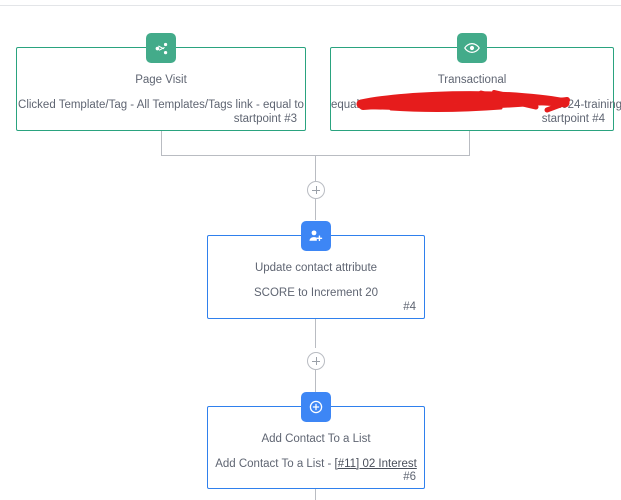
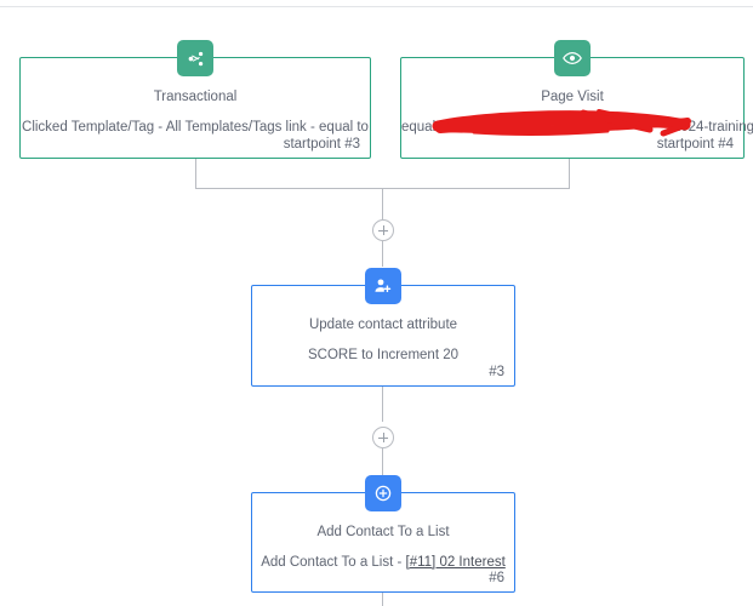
- Page Visit
+ Transactional
  Clicked Template/Tag - All Templates/Tags link - equal to
  startpoint #3
- Transactional
+ Page Visit
  startpoint #4
  Update contact attribute
  SCORE to Increment 20
- #4
+ #3
  Add Contact To a List
  Add Contact To a List - [#11] 02 Interest
  #6
